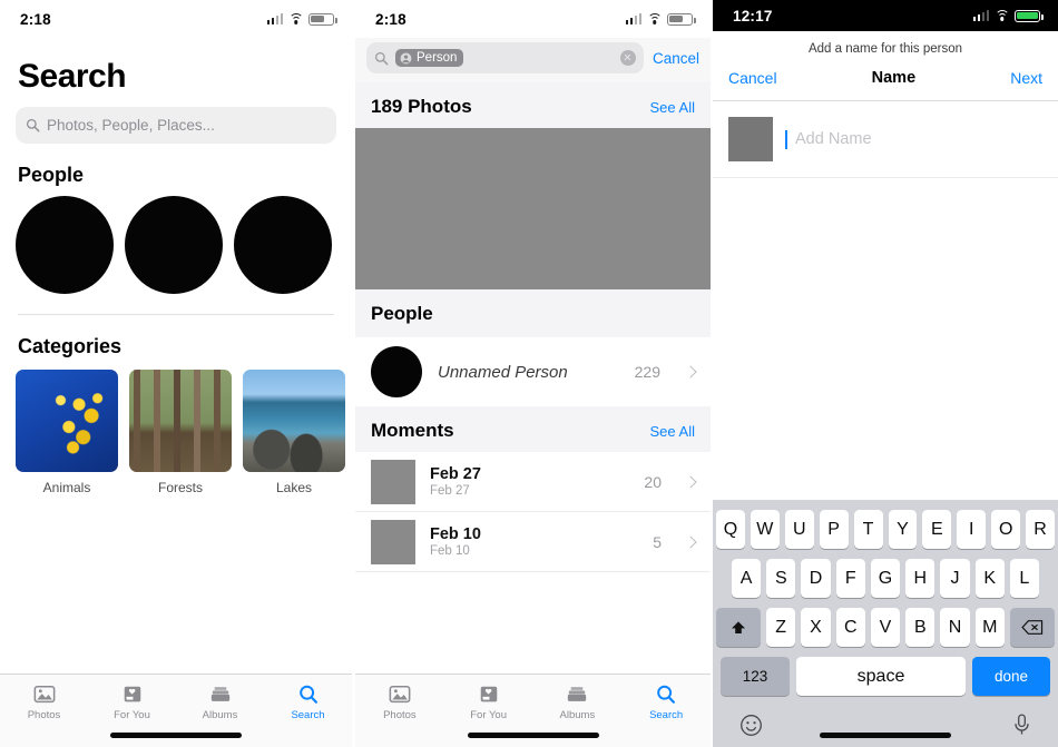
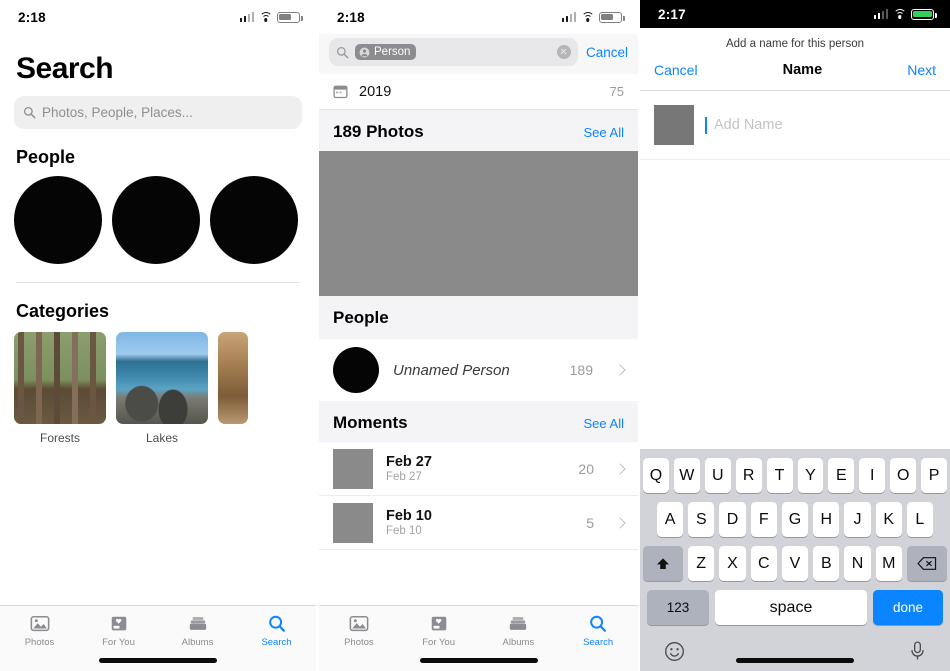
  2:18
  Search
  Photos, People, Places...
  People
  Categories
- Animals
  Forests
  Lakes
  Photos
  For You
  Albums
  Search
  2:18
  Person
  Cancel
+ 2019
+ 75
  189 Photos
  See All
  People
  Unnamed Person
- 229
+ 189
  Moments
  See All
  Feb 27
  Feb 27
  20
  Feb 10
  Feb 10
  5
  Photos
  For You
  Albums
  Search
- 12:17
+ 2:17
  Add a name for this person
  Cancel
  Name
  Next
  Add Name
  Q
  W
  U
- P
+ R
  T
  Y
  E
  I
  O
- R
+ P
  A
  S
  D
  F
  G
  H
  J
  K
  L
  Z
  X
  C
  V
  B
  N
  M
  123
  space
  done
